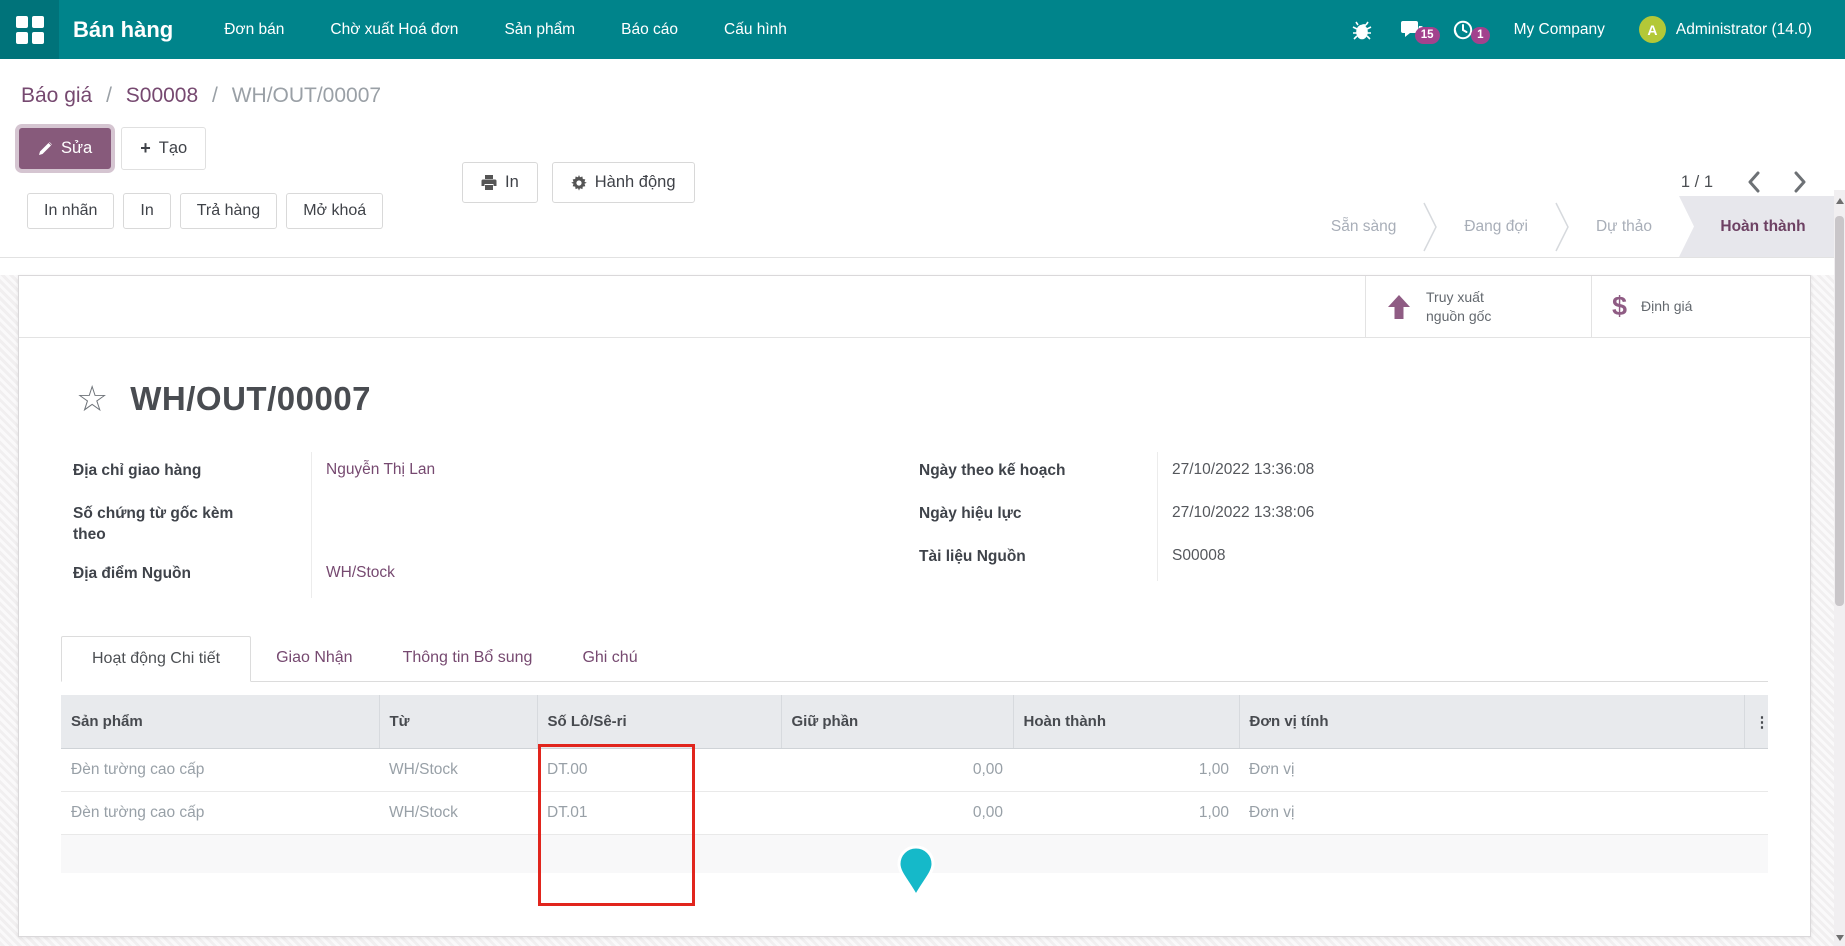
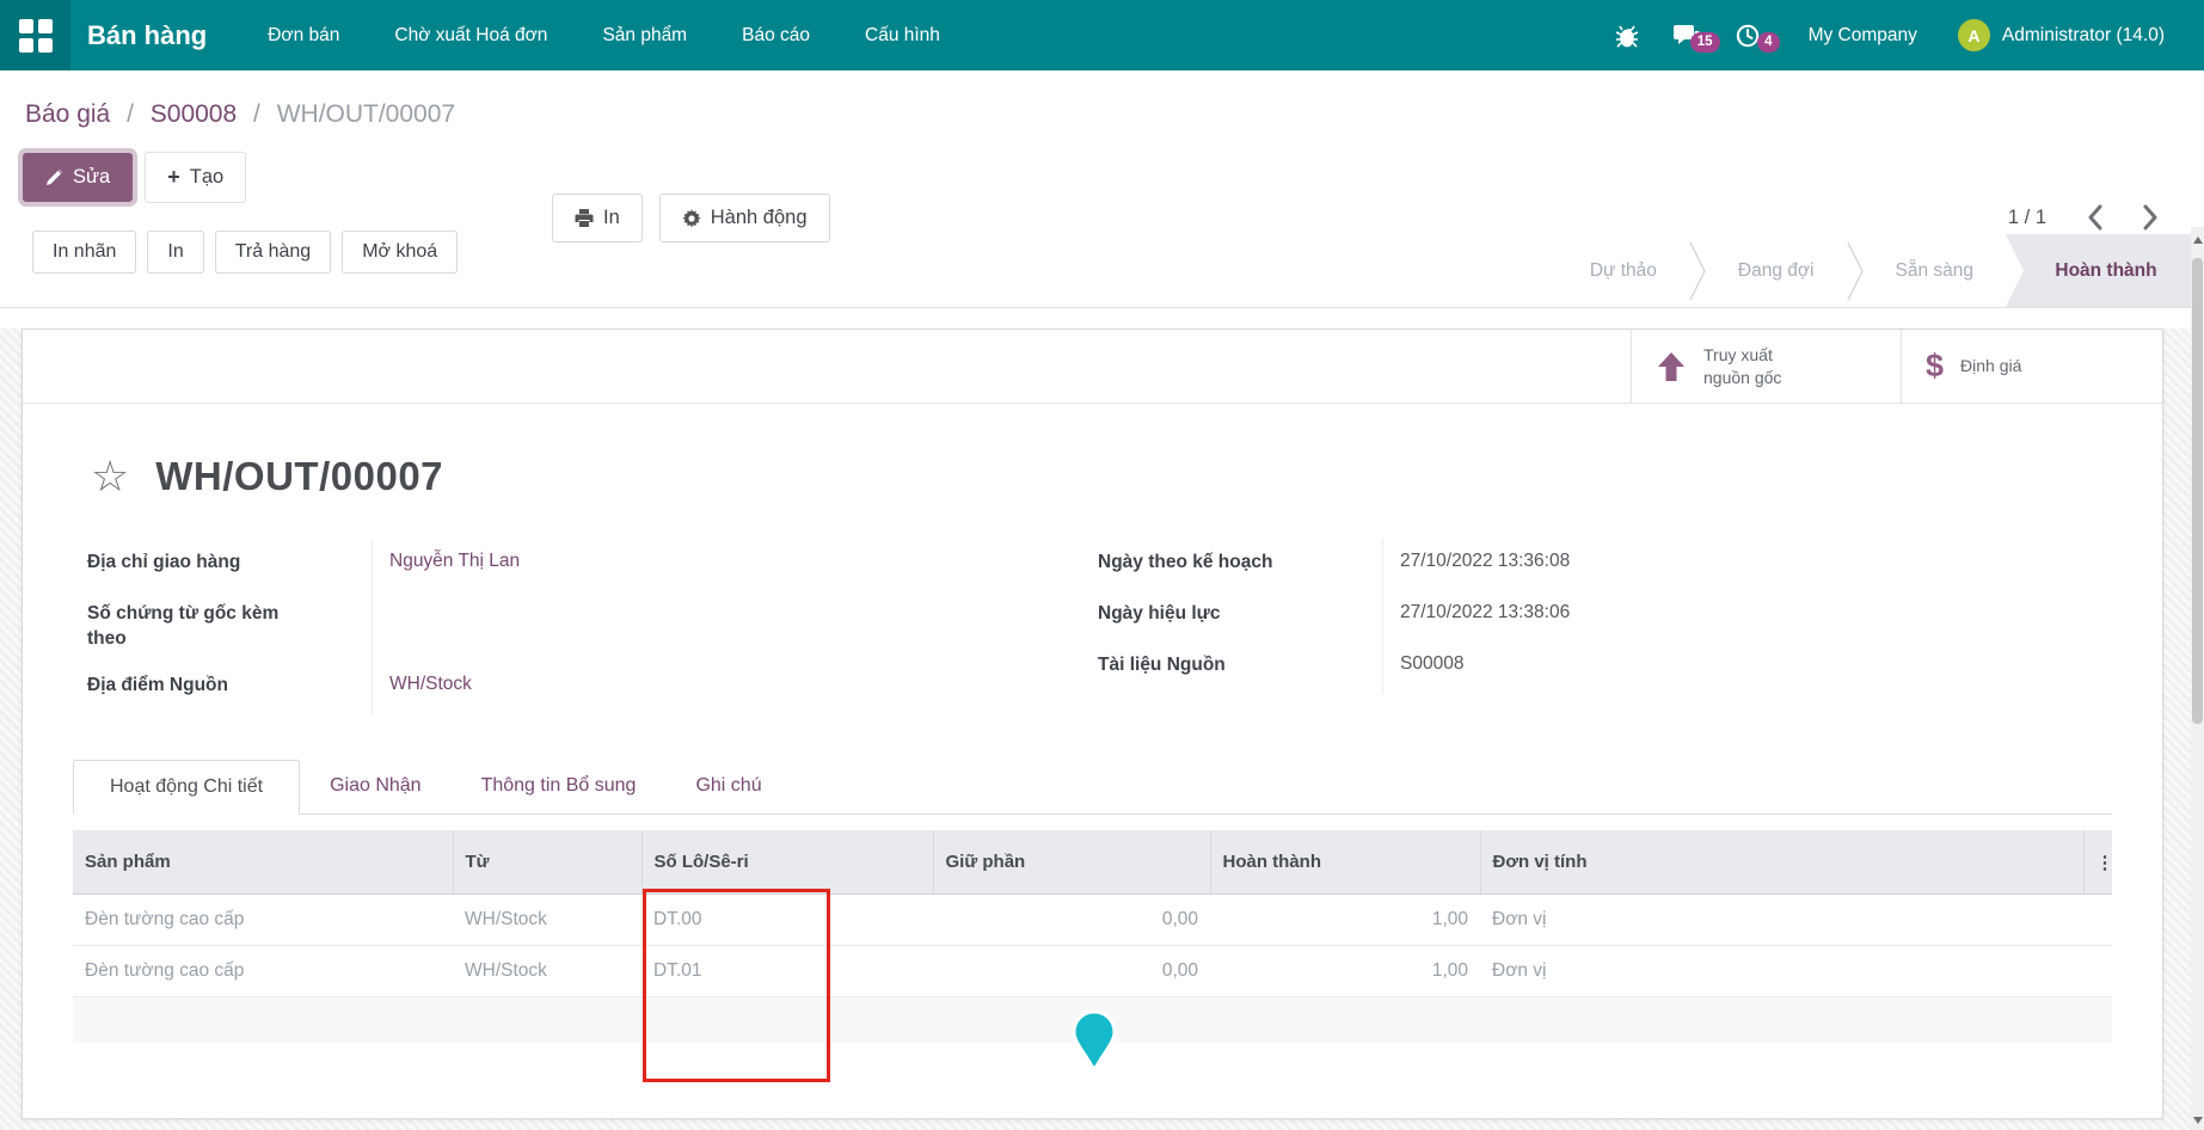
  Bán hàng
  Đơn bán
  Chờ xuất Hoá đơn
  Sản phẩm
  Báo cáo
  Cấu hình
  15
- 1
+ 4
  My Company
  A
  Administrator (14.0)
  Báo giá / S00008 / WH/OUT/00007
  Sửa
  +
  Tạo
  In
  Hành động
  1 / 1
  In nhãn
  In
  Trả hàng
  Mở khoá
- Sẵn sàng
+ Dự thảo
  Đang đợi
- Dự thảo
+ Sẵn sàng
  Hoàn thành
  Truy xuất nguồn gốc
  $
  Định giá
  ☆
  WH/OUT/00007
  Địa chỉ giao hàng
  Nguyễn Thị Lan
  Số chứng từ gốc kèm theo
  Địa điểm Nguồn
  WH/Stock
  Ngày theo kế hoạch
  27/10/2022 13:36:08
  Ngày hiệu lực
  27/10/2022 13:38:06
  Tài liệu Nguồn
  S00008
  Hoạt động Chi tiết
  Giao Nhận
  Thông tin Bổ sung
  Ghi chú
  Sản phẩm	Từ	Số Lô/Sê-ri	Giữ phần	Hoàn thành	Đơn vị tính	⋮
  Đèn tường cao cấp	WH/Stock	DT.00	0,00	1,00	Đơn vị
  Đèn tường cao cấp	WH/Stock	DT.01	0,00	1,00	Đơn vị
